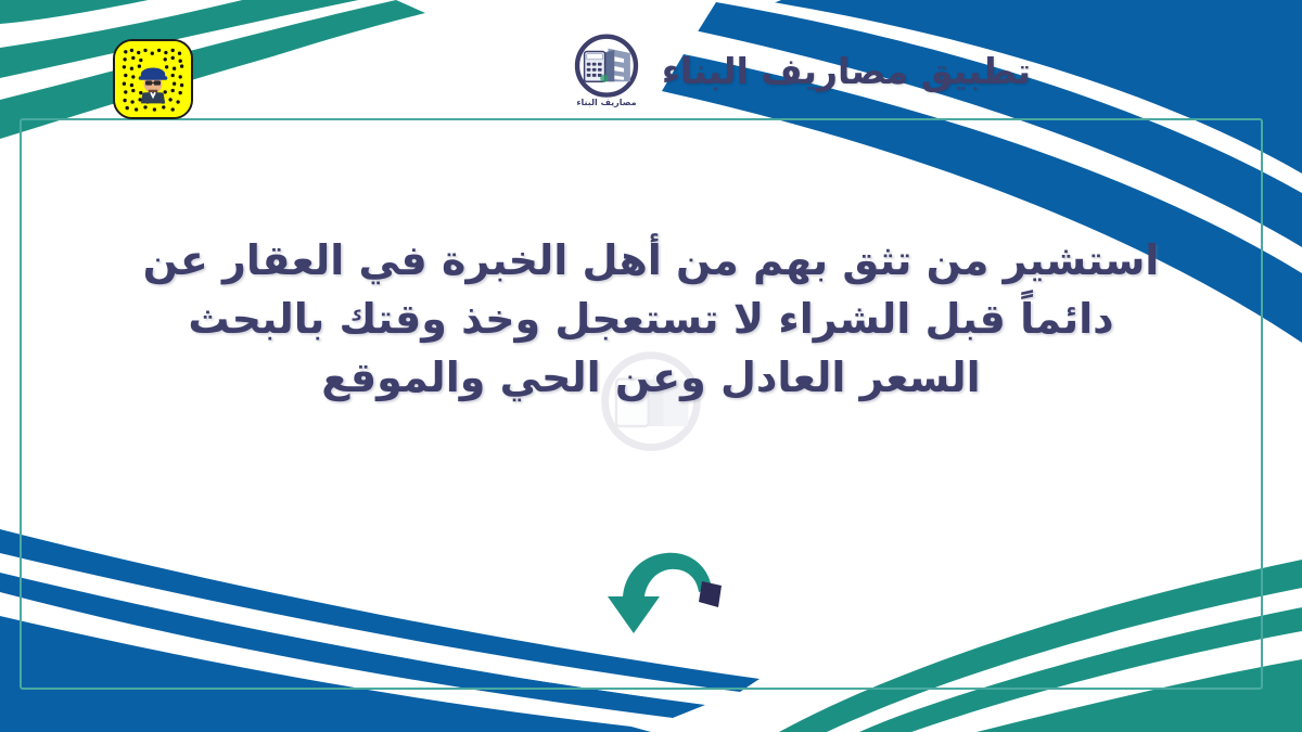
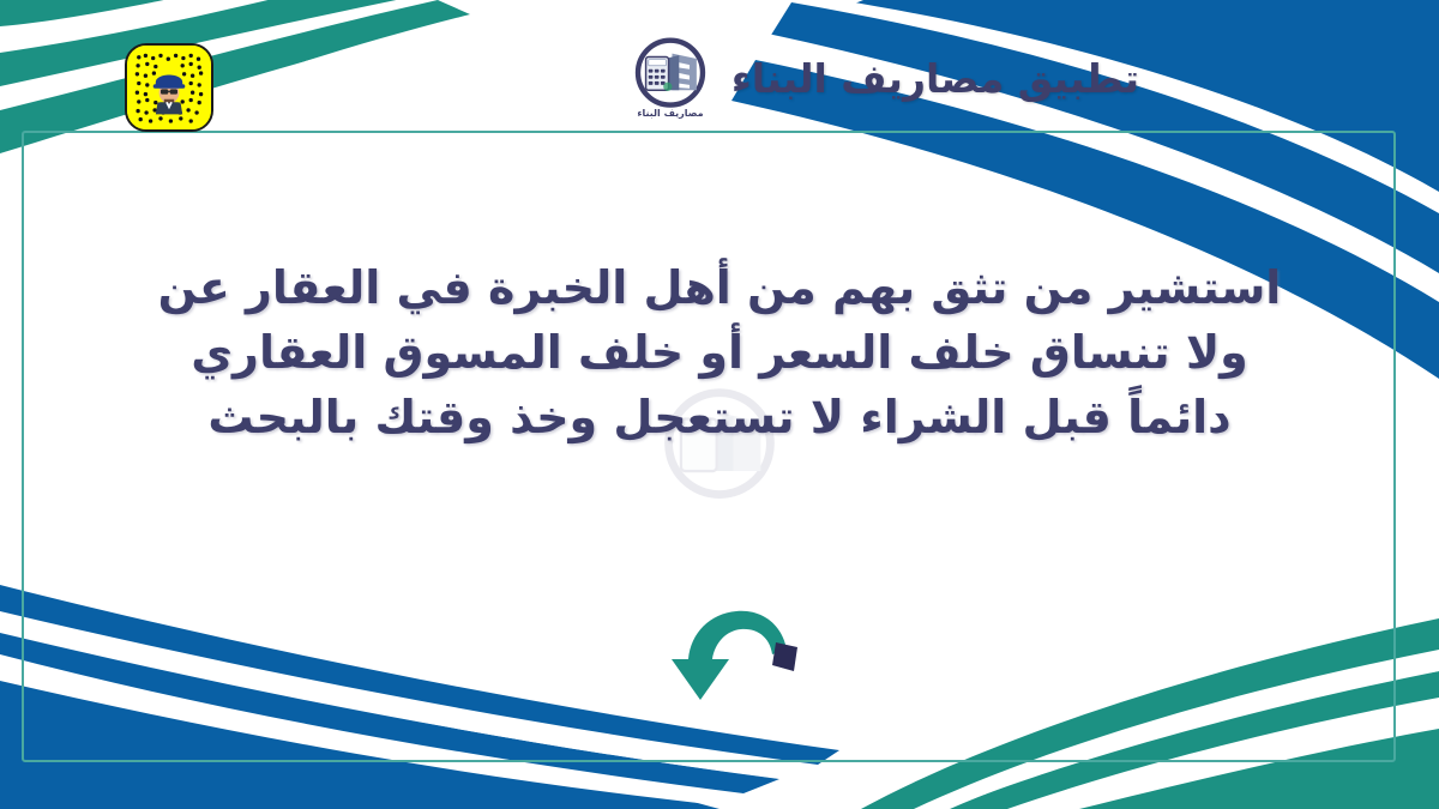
  تطبيق مصاريف البناء
  مصاريف البناء
  استشير من تثق بهم من أهل الخبرة في العقار عن
+ ولا تنساق خلف السعر أو خلف المسوق العقاري
  دائماً قبل الشراء لا تستعجل وخذ وقتك بالبحث
- السعر العادل وعن الحي والموقع
